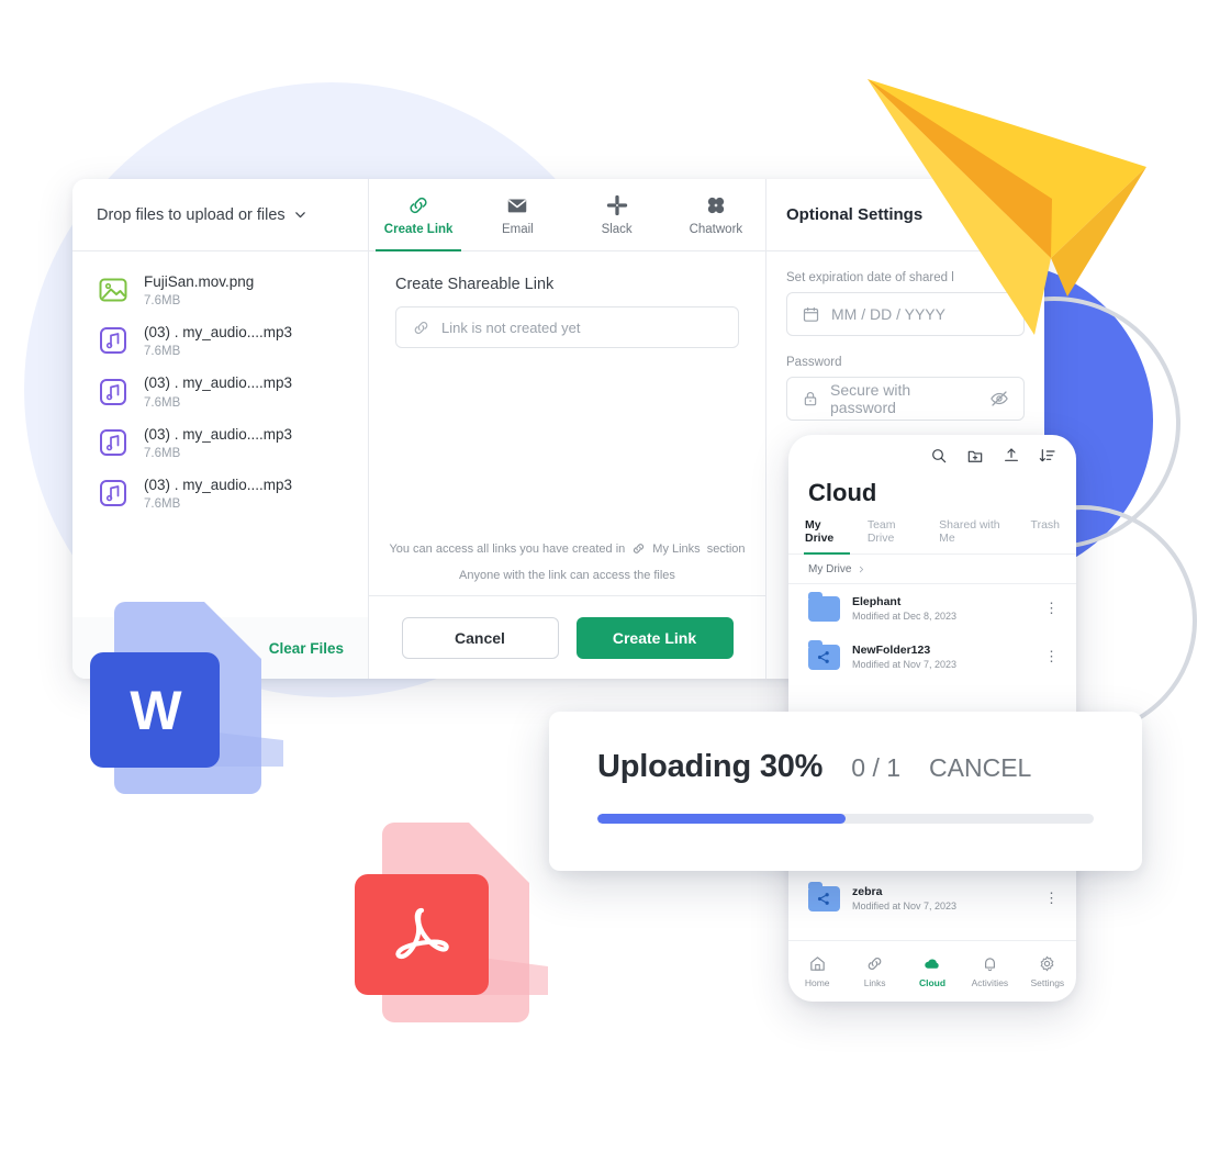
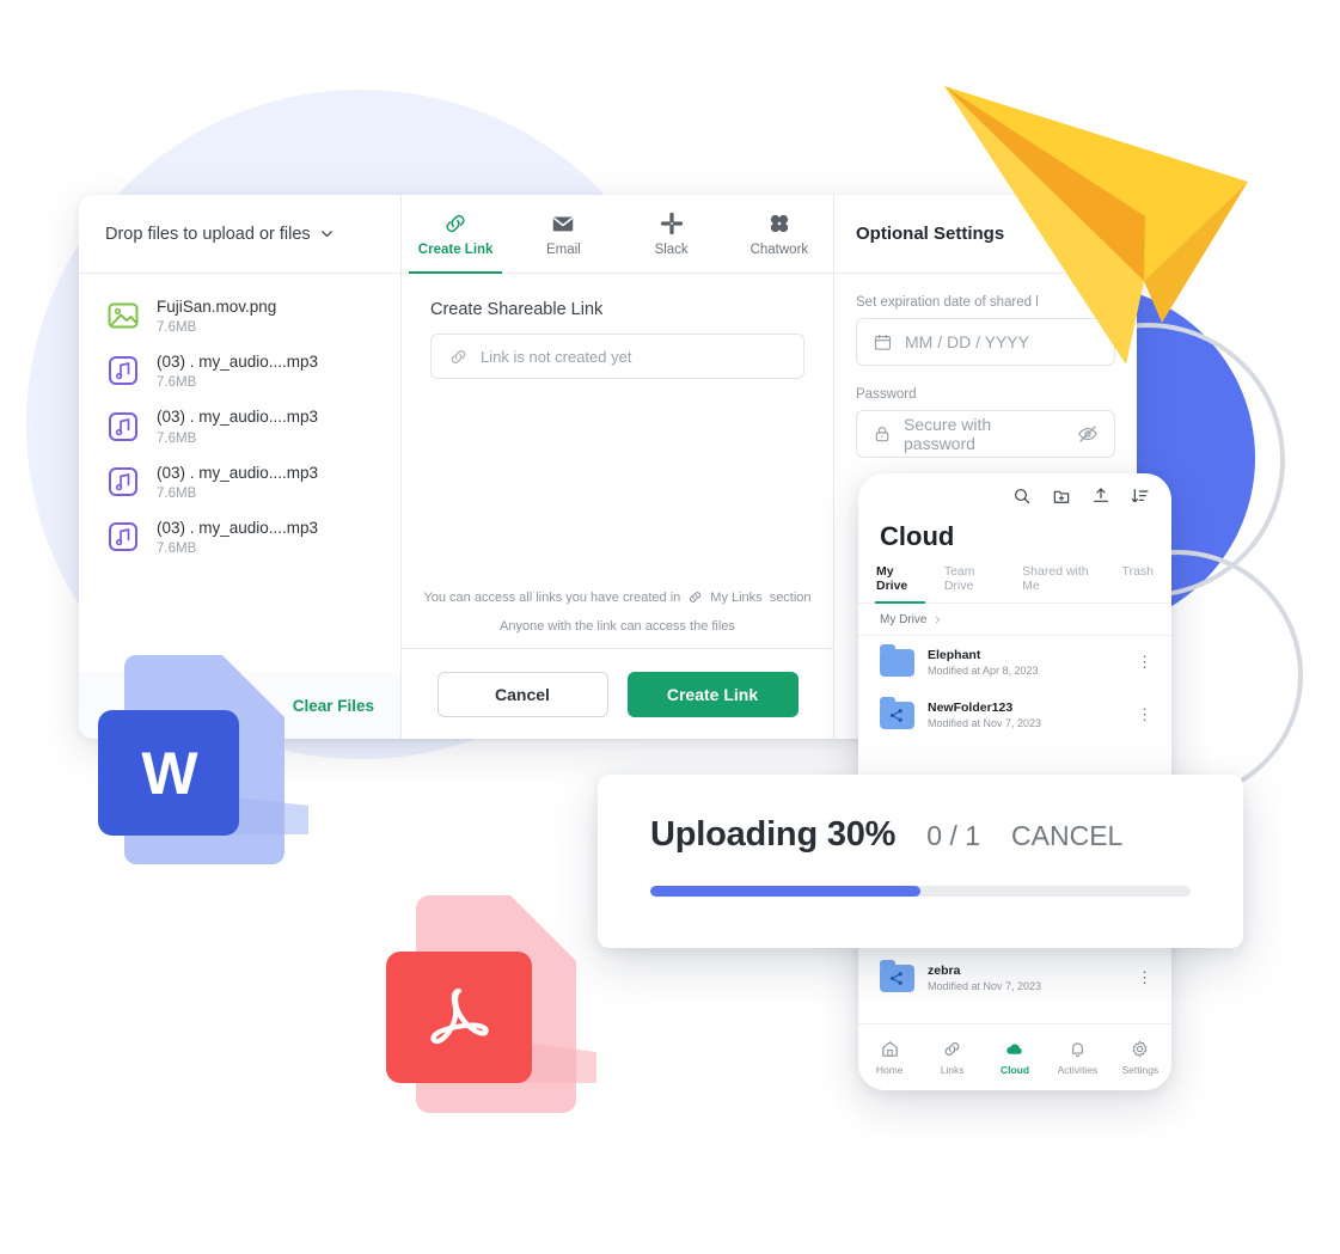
  Drop files to upload or files
  FujiSan.mov.png
  7.6MB
  (03) . my_audio....mp3
  7.6MB
  (03) . my_audio....mp3
  7.6MB
  (03) . my_audio....mp3
  7.6MB
  (03) . my_audio....mp3
  7.6MB
  Clear Files
  Create Link
  Email
  Slack
  Chatwork
  Create Shareable Link
  Link is not created yet
  You can access all links you have created in
  My Links
  section
  Anyone with the link can access the files
  Cancel
  Create Link
  Optional Settings
  Set expiration date of shared l
  MM / DD / YYYY
  Password
  Secure with password
  Cloud
  My Drive
  Team Drive
  Shared with Me
  Trash
  My Drive
  Elephant
- Modified at Dec 8, 2023
+ Modified at Apr 8, 2023
  ⋮
  NewFolder123
  Modified at Nov 7, 2023
  ⋮
  zebra
  Modified at Nov 7, 2023
  ⋮
  Home
  Links
  Cloud
  Activities
  Settings
  Uploading 30%
  0 / 1
  CANCEL
  W
